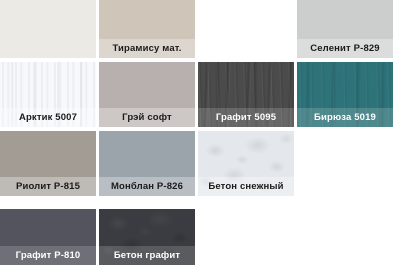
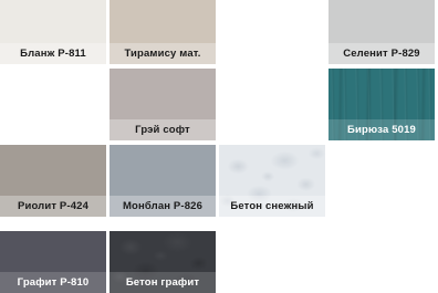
+ Бланж Р-811
  Тирамису мат.
  Селенит Р-829
- Арктик 5007
  Грэй софт
- Графит 5095
  Бирюза 5019
- Риолит Р-815
+ Риолит Р-424
  Монблан Р-826
  Бетон снежный
  Графит Р-810
  Бетон графит
